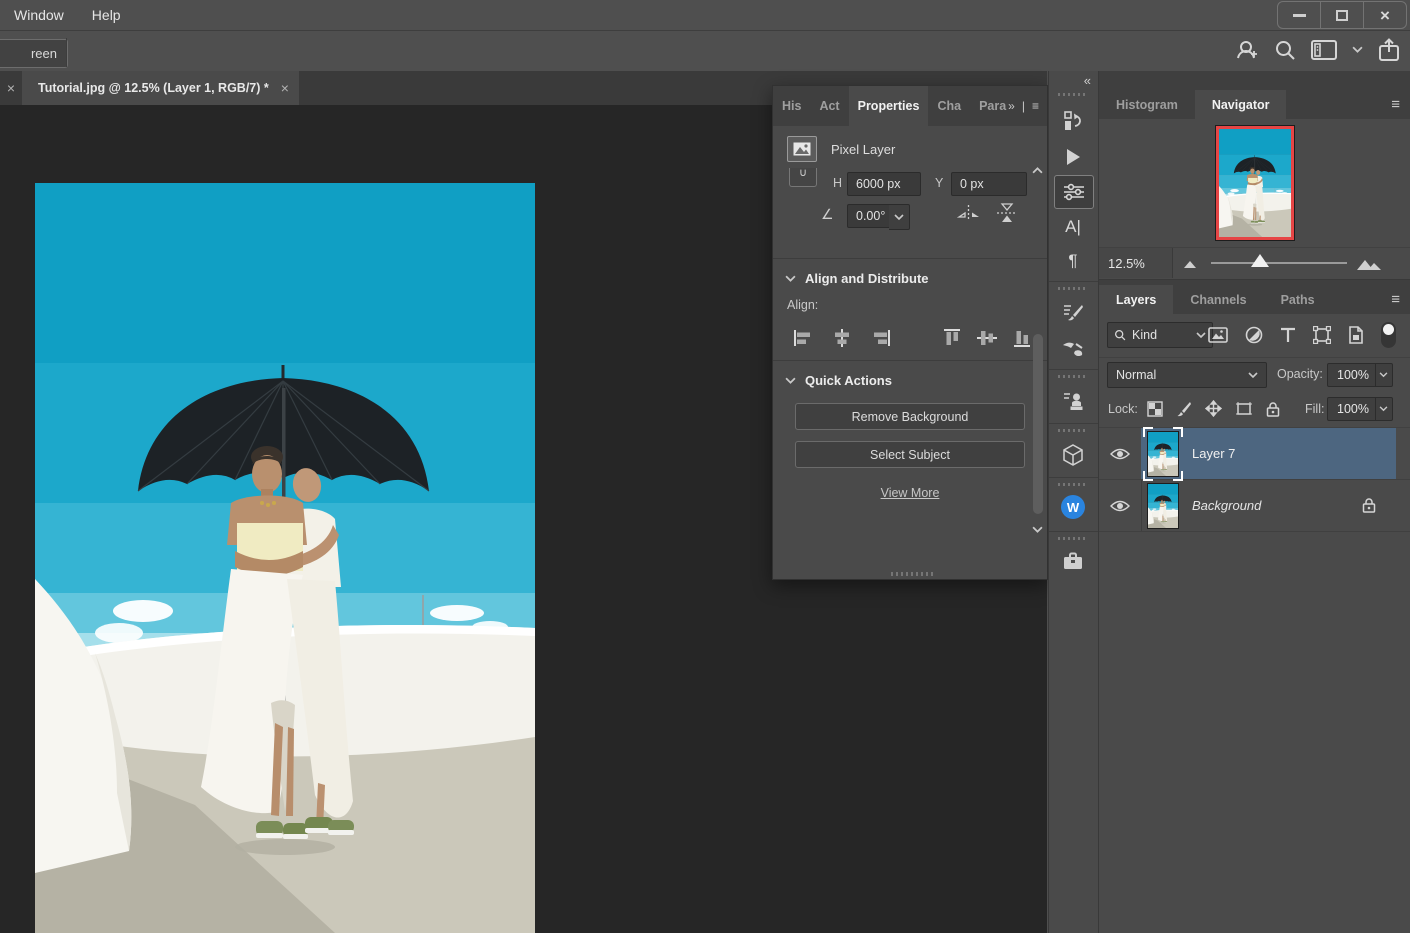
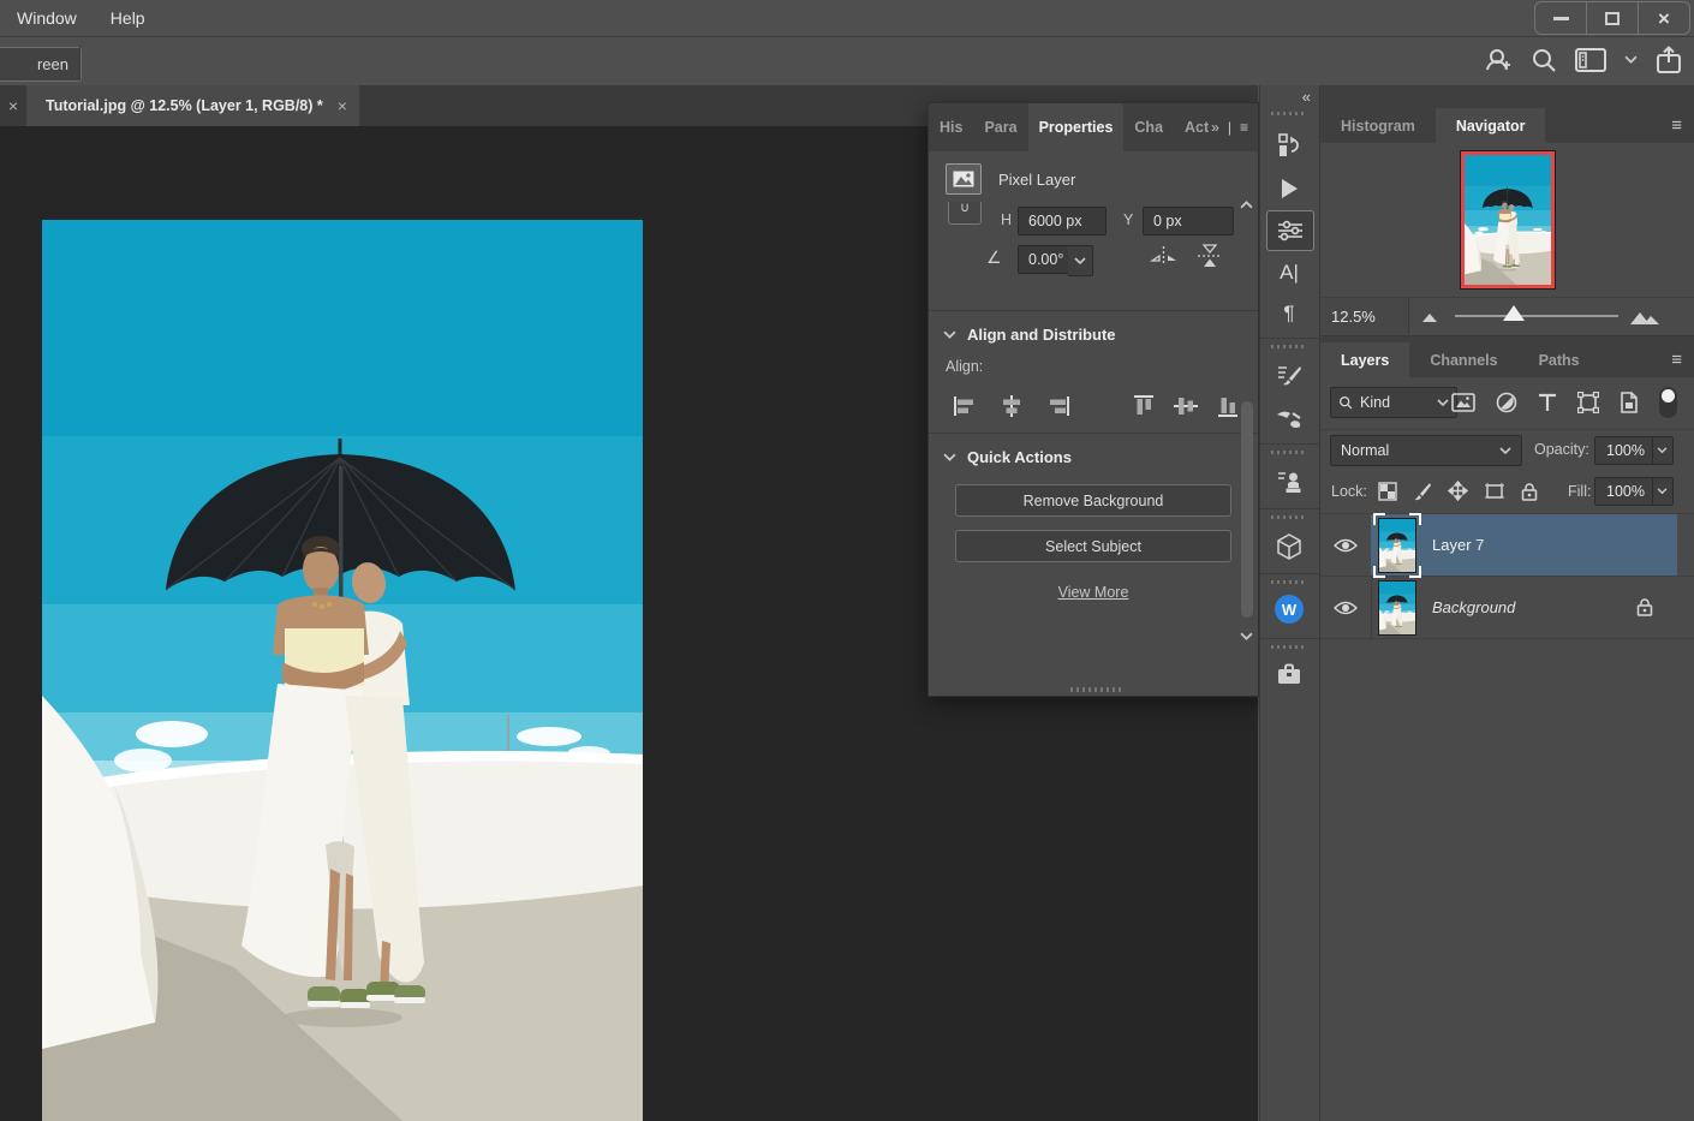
  Window
  Help
  ×
  reen
  ×
- Tutorial.jpg @ 12.5% (Layer 1, RGB/7) *
+ Tutorial.jpg @ 12.5% (Layer 1, RGB/8) *
  ×
  His
- Act
+ Para
  Properties
  Cha
- Para
+ Act
  »
  |
  ≡
  Pixel Layer
  ∪
  H
  6000 px
  Y
  0 px
  ∠
  0.00°
  Align and Distribute
  Align:
  Quick Actions
  Remove Background
  Select Subject
  View More
  «
  A|
  ¶
  W
  Histogram
  Navigator
  ≡
  12.5%
  Layers
  Channels
  Paths
  ≡
  Kind
  Normal
  Opacity:
  100%
  Lock:
  Fill:
  100%
  Layer 7
  Background
